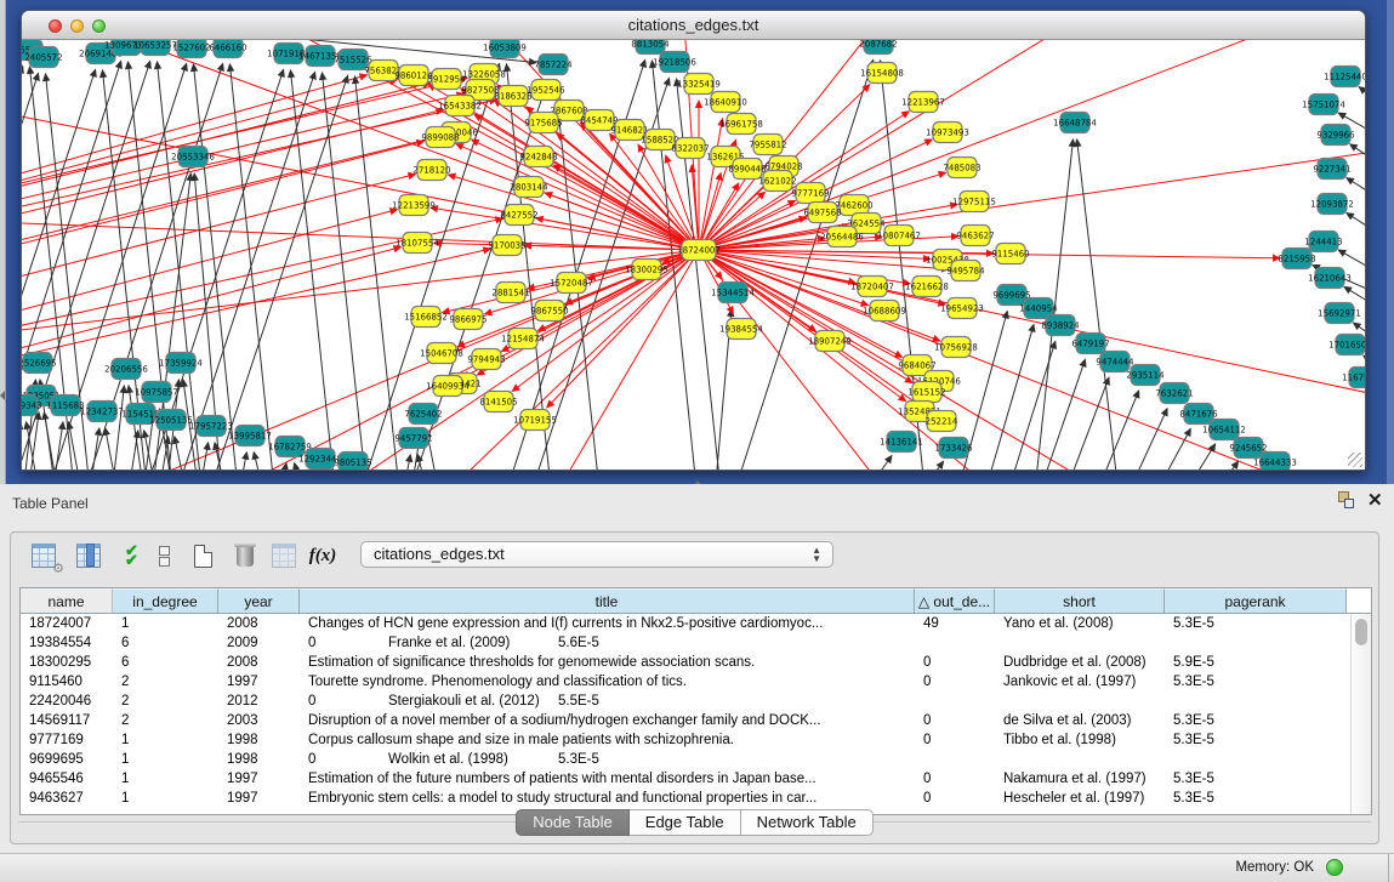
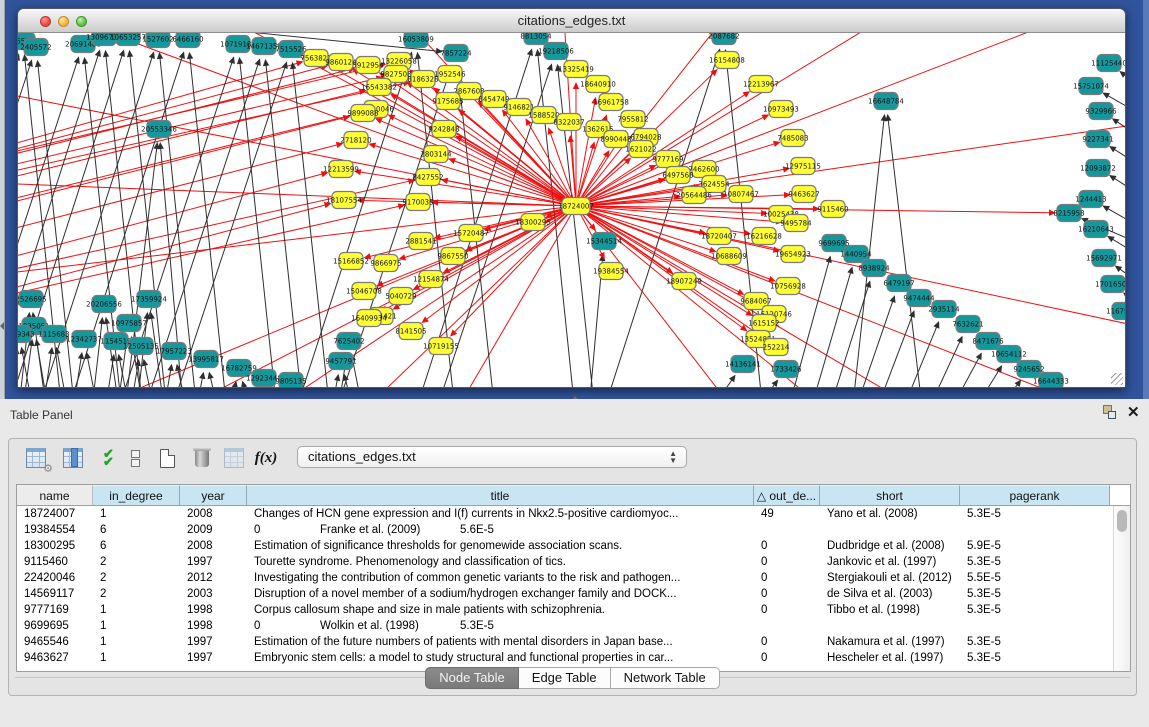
  citations_edges.txt
  18724007
  2405572
  206914
  1309673
  10653257
  1527602
  6466160
  1071918
  1467135
  7515526
  16053809
  7857224
  8813054
  19218506
  2087682
  16648784
  11125440
  756382
  9860124
  5912954
  13226058
  9827508
  16543382
  8186328
  1952546
  2867608
  9175685
  8454749
  9146821
  9899088
  158852
  13325419
  18640910
  16961758
  8322037
  1362615
  7955812
  8990448
  6794028
  9242848
  1621022
  9777169
  2718120
  2803144
  7462600
  6497568
  12213599
  8427552
  3624554
  20564486
  10807467
  18107554
  9170035
  16154808
  12213967
  10973493
  7485083
  12975115
  9463627
  9115460
  9495784
  16216628
  18300295
  15720487
  2881541
  9867550
  9866975
  12154874
- 9794943
+ 5040729
  8141505
  10719155
  19384554
  18720407
  10688609
  19654923
  18907249
  10756928
  9684067
  1615152
  135248
  252214
  15166852
  15046708
  16409934
  20553346
  2526695
  1115683
  12342737
  115451
  10975857
  12505135
  20206556
  17359924
  17957223
  13995817
  16782759
  1292344
  9805135
  9457791
  7625402
  15344514
  14136141
  1733426
  9699695
  1440954
  8938924
  6479197
  9474444
  2935114
  7632621
  8471676
  10654112
  9245652
  16644333
  15751074
  9329966
  9227341
  12093872
  1244413
  8215958
  16210643
  15692971
  1701650
  Table Panel
  ✕
  ⚙
  ✔
  ✔
  f(x)
  citations_edges.txt
  ▲
  ▼
  name
  in_degree
  year
  title
  △ out_de...
  short
  pagerank
  18724007
  1
  2008
  Changes of HCN gene expression and I(f) currents in Nkx2.5-positive cardiomyoc...
  49
  Yano et al. (2008)
  5.3E-5
  19384554
  6
  2009
  0
  Franke et al. (2009)
  5.6E-5
  18300295
  6
  2008
  Estimation of significance thresholds for genomewide association scans.
  0
  Dudbridge et al. (2008)
  5.9E-5
  9115460
  2
  1997
  Tourette syndrome. Phenomenology and classification of tics.
  0
  Jankovic et al. (1997)
  5.3E-5
  22420046
  2
  2012
+ Investigating the contribution of common genetic variants to the risk and pathogen...
  0
  Stergiakouli et al. (2012)
  5.5E-5
  14569117
  2
  2003
  Disruption of a novel member of a sodium/hydrogen exchanger family and DOCK...
  0
  de Silva et al. (2003)
  5.3E-5
  9777169
  1
  1998
  Corpus callosum shape and size in male patients with schizophrenia.
  0
  Tibbo et al. (1998)
  5.3E-5
  9699695
  1
  1998
  0
  Wolkin et al. (1998)
  5.3E-5
  9465546
  1
  1997
  Estimation of the future numbers of patients with mental disorders in Japan base...
  0
  Nakamura et al. (1997)
  5.3E-5
  9463627
  1
  1997
  Embryonic stem cells: a model to study structural and functional properties in car...
  0
  Hescheler et al. (1997)
  5.3E-5
  Node Table
  Edge Table
  Network Table
- Memory: OK
